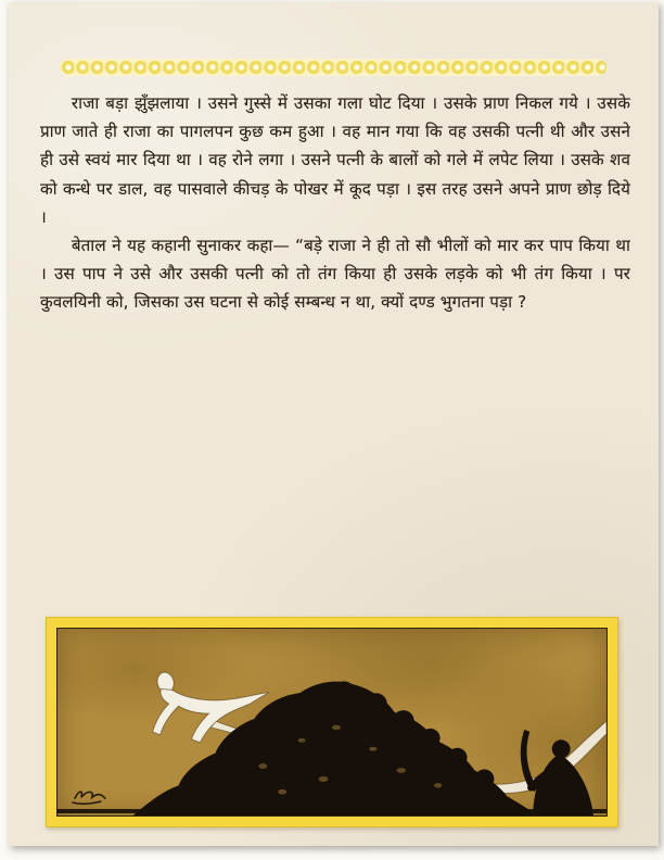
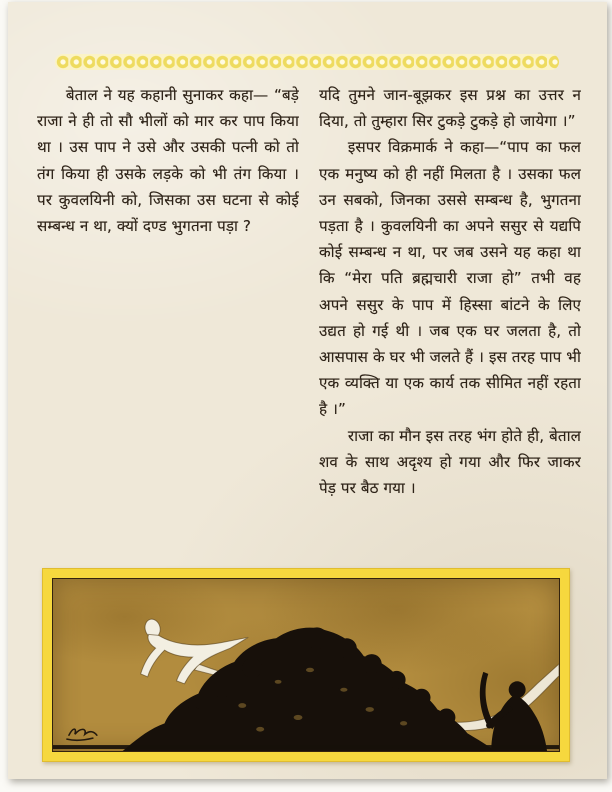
- राजा बड़ा झुँझलाया । उसने गुस्से में उसका गला घोट दिया । उसके प्राण निकल गये । उसके प्राण जाते ही राजा का पागलपन कुछ कम हुआ । वह मान गया कि वह उसकी पत्नी थी और उसने ही उसे स्वयं मार दिया था । वह रोने लगा । उसने पत्नी के बालों को गले में लपेट लिया । उसके शव को कन्धे पर डाल, वह पासवाले कीचड़ के पोखर में कूद पड़ा । इस तरह उसने अपने प्राण छोड़ दिये ।
  बेताल ने यह कहानी सुनाकर कहा— “बड़े राजा ने ही तो सौ भीलों को मार कर पाप किया था । उस पाप ने उसे और उसकी पत्नी को तो तंग किया ही उसके लड़के को भी तंग किया । पर कुवलयिनी को, जिसका उस घटना से कोई सम्बन्ध न था, क्यों दण्ड भुगतना पड़ा ?
+ यदि तुमने जान-बूझकर इस प्रश्न का उत्तर न दिया, तो तुम्हारा सिर टुकड़े टुकड़े हो जायेगा ।”
+ इसपर विक्रमार्क ने कहा—“पाप का फल एक मनुष्य को ही नहीं मिलता है । उसका फल उन सबको, जिनका उससे सम्बन्ध है, भुगतना पड़ता है । कुवलयिनी का अपने ससुर से यद्यपि कोई सम्बन्ध न था, पर जब उसने यह कहा था कि “मेरा पति ब्रह्मचारी राजा हो” तभी वह अपने ससुर के पाप में हिस्सा बांटने के लिए उद्यत हो गई थी । जब एक घर जलता है, तो आसपास के घर भी जलते हैं । इस तरह पाप भी एक व्यक्ति या एक कार्य तक सीमित नहीं रहता है ।”
+ राजा का मौन इस तरह भंग होते ही, बेताल शव के साथ अदृश्य हो गया और फिर जाकर पेड़ पर बैठ गया ।
